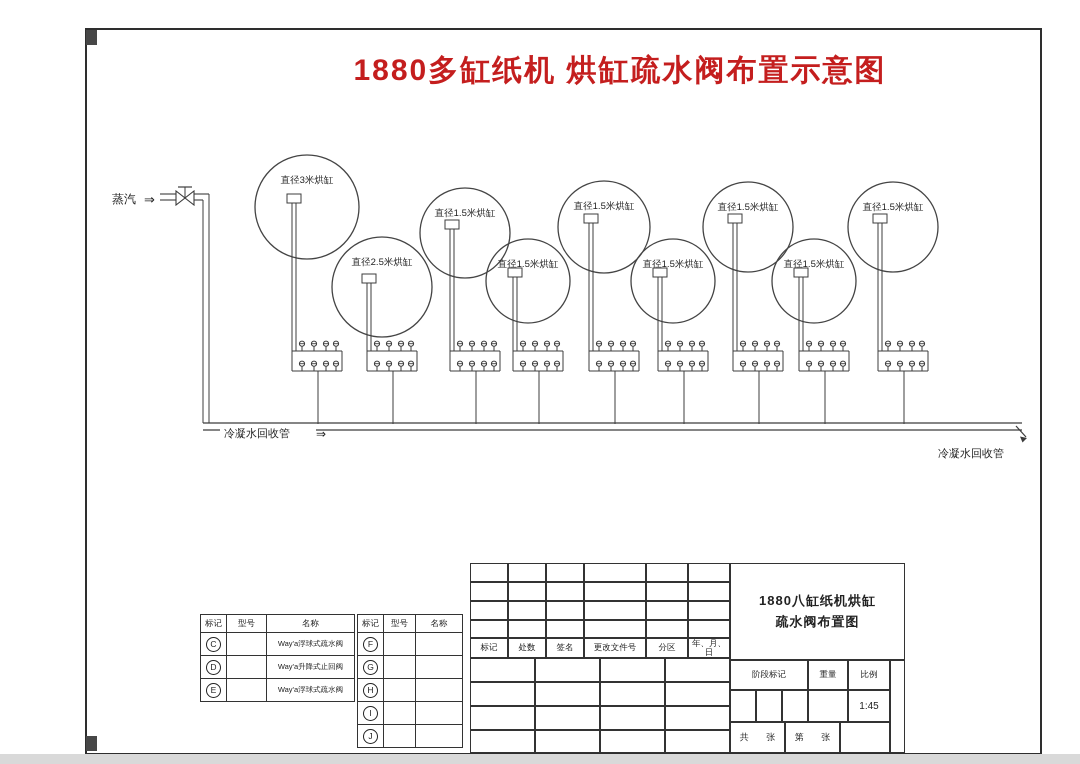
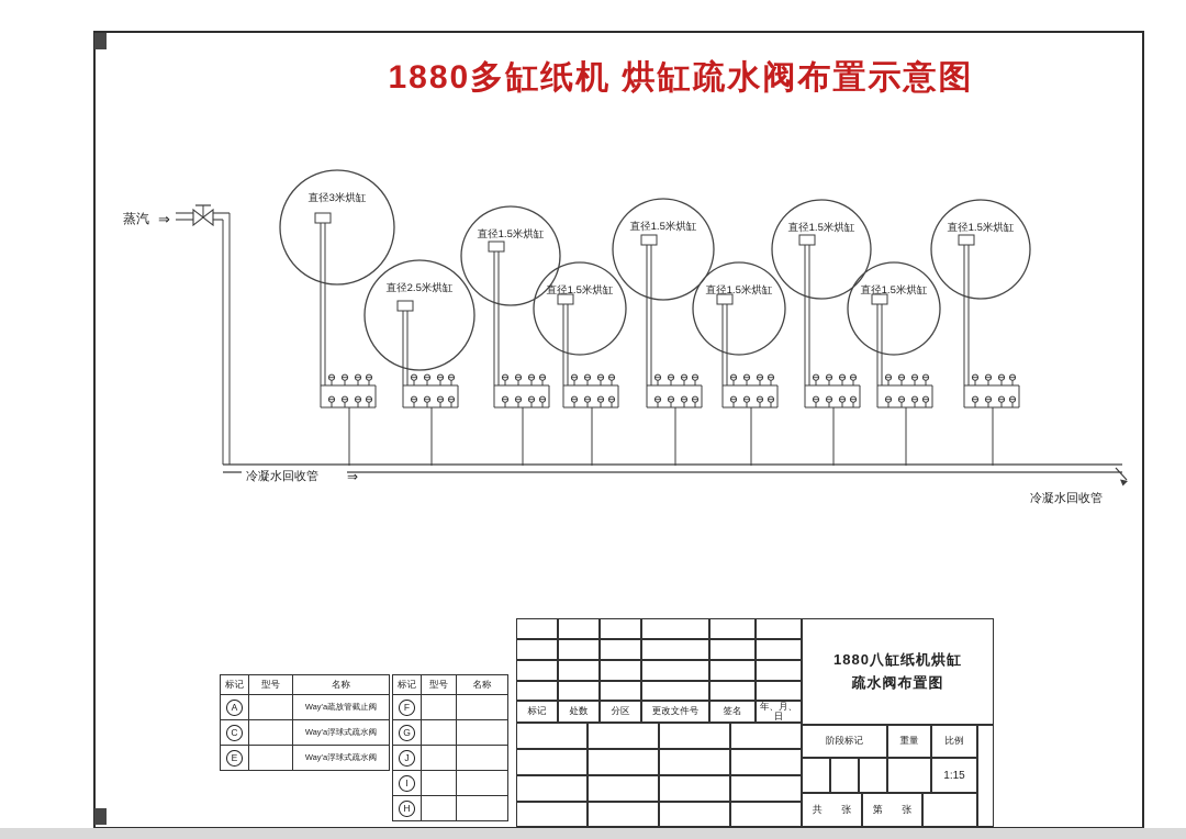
  1880多缸纸机 烘缸疏水阀布置示意图
  直径3米烘缸
  直径2.5米烘缸
  直径1.5米烘缸
  直径1.5米烘缸
  直径1.5米烘缸
  直径1.5米烘缸
  直径1.5米烘缸
  直径1.5米烘缸
  直径1.5米烘缸
  蒸汽
  ⇒
  冷凝水回收管
  ⇒
  冷凝水回收管
  标记	型号	名称
+ A		Way'a疏放管截止阀
  C		Way'a浮球式疏水阀
- D		Way'a升降式止回阀
  E		Way'a浮球式疏水阀
  标记	型号	名称
  F
  G
- H
+ J
  I
- J
+ H
  标记
  处数
- 签名
+ 分区
  更改文件号
- 分区
+ 签名
  年、月、日
  1880八缸纸机烘缸
  疏水阀布置图
  阶段标记
  重量
  比例
- 1:45
+ 1:15
  共
  张
  第
  张
